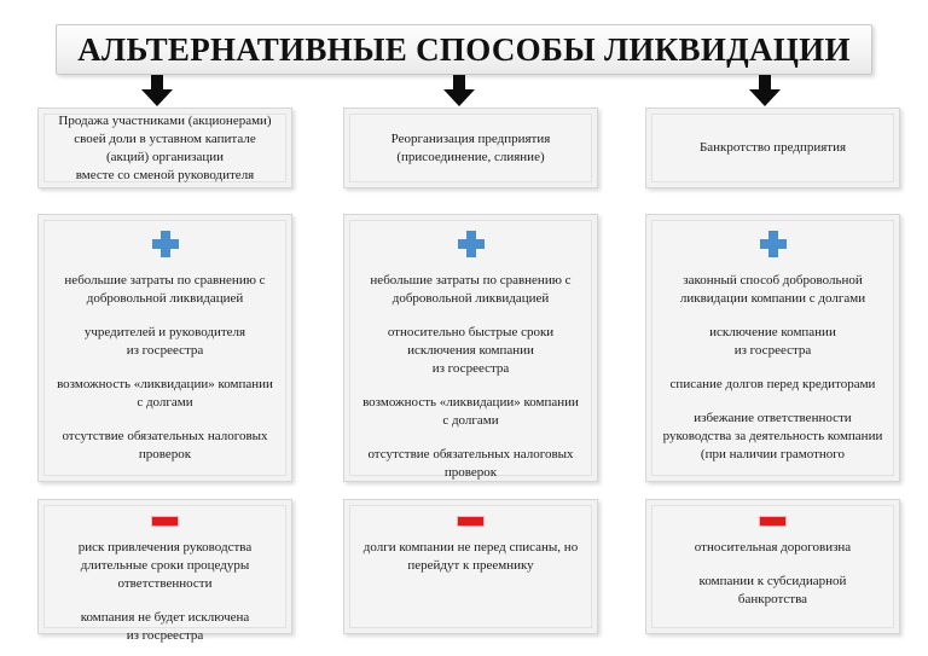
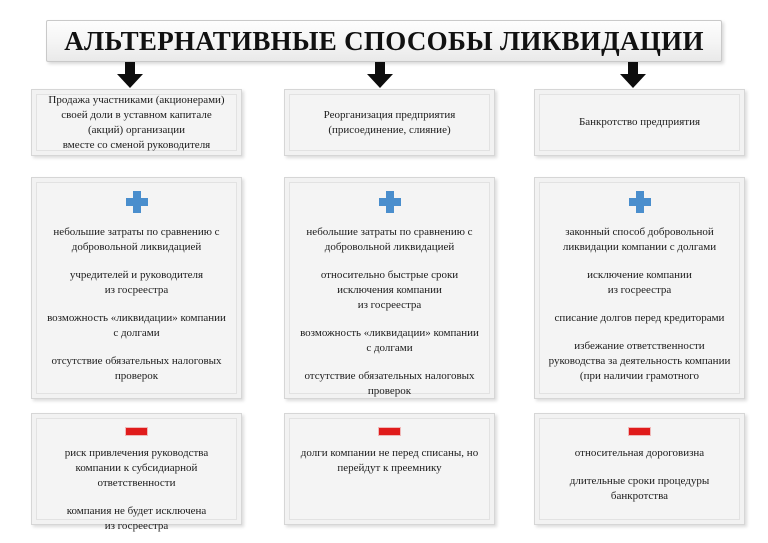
  АЛЬТЕРНАТИВНЫЕ СПОСОБЫ ЛИКВИДАЦИИ
  Продажа участниками (акционерами)
  своей доли в уставном капитале
  (акций) организации
  вместе со сменой руководителя
  Реорганизация предприятия
  (присоединение, слияние)
  Банкротство предприятия
  небольшие затраты по сравнению с
  добровольной ликвидацией
  учредителей и руководителя
  из госреестра
  возможность «ликвидации» компании
  с долгами
  отсутствие обязательных налоговых
  проверок
  небольшие затраты по сравнению с
  добровольной ликвидацией
  относительно быстрые сроки
  исключения компании
  из госреестра
  возможность «ликвидации» компании
  с долгами
  отсутствие обязательных налоговых
  проверок
  законный способ добровольной
  ликвидации компании с долгами
  исключение компании
  из госреестра
  списание долгов перед кредиторами
  избежание ответственности
  руководства за деятельность компании
  (при наличии грамотного
  риск привлечения руководства
- длительные сроки процедуры
+ компании к субсидиарной
  ответственности
  компания не будет исключена
  из госреестра
  долги компании не перед списаны, но
  перейдут к преемнику
  относительная дороговизна
- компании к субсидиарной
+ длительные сроки процедуры
  банкротства
